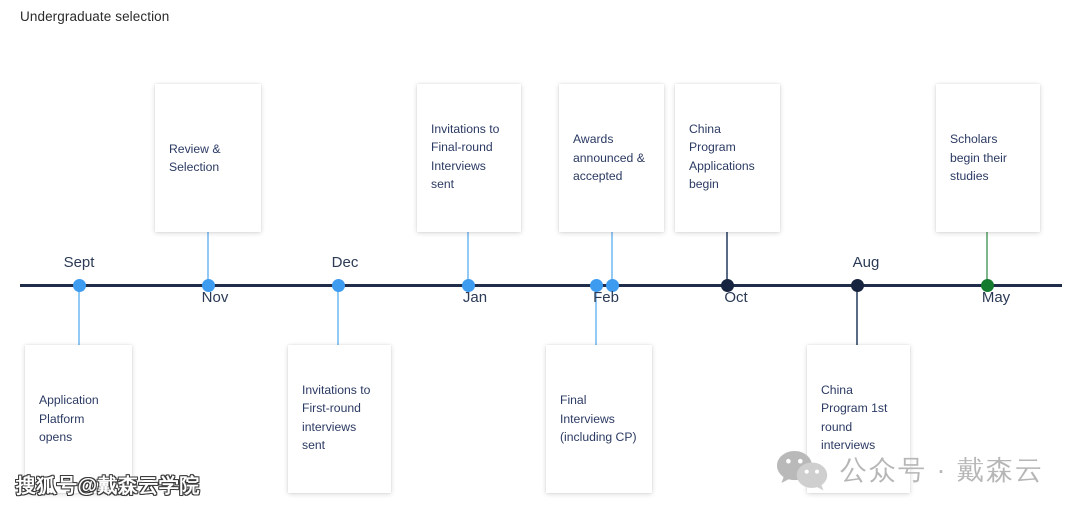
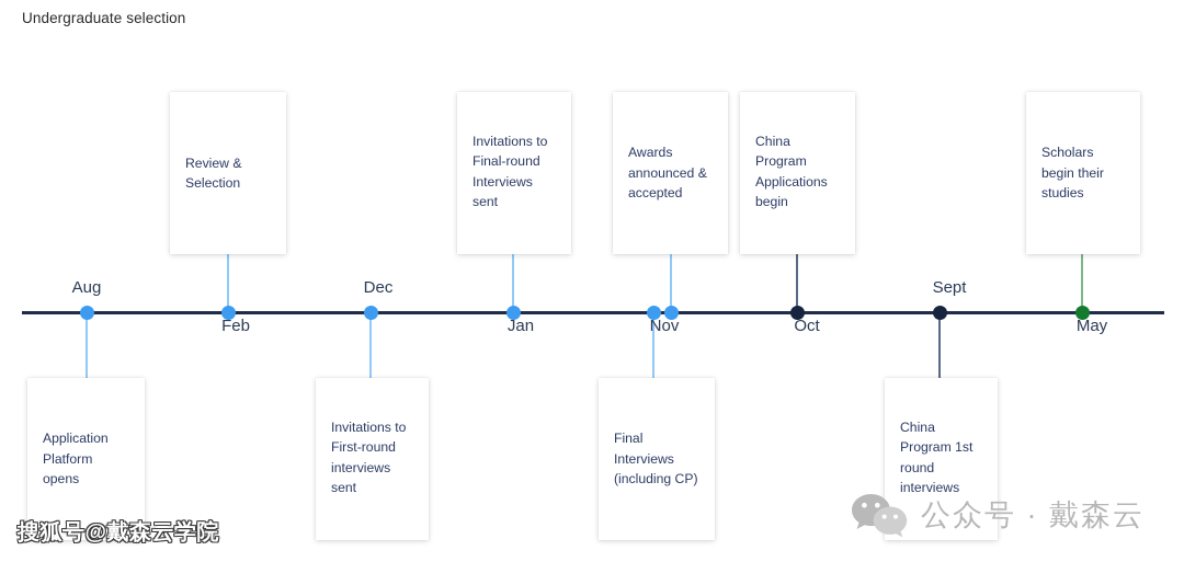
  Undergraduate selection
  Review &
  Selection
  Invitations to
  Final-round
  Interviews
  sent
  Awards
  announced &
  accepted
  China
  Program
  Applications
  begin
  Scholars
  begin their
  studies
  Application
  Platform
  opens
  Invitations to
  First-round
  interviews
  sent
  Final
  Interviews
  (including CP)
  China
  Program 1st
  round
  interviews
- Sept
+ Aug
- Nov
+ Feb
  Dec
  Jan
- Feb
+ Nov
  Oct
- Aug
+ Sept
  May
  搜狐号@戴森云学院
  公众号 · 戴森云
